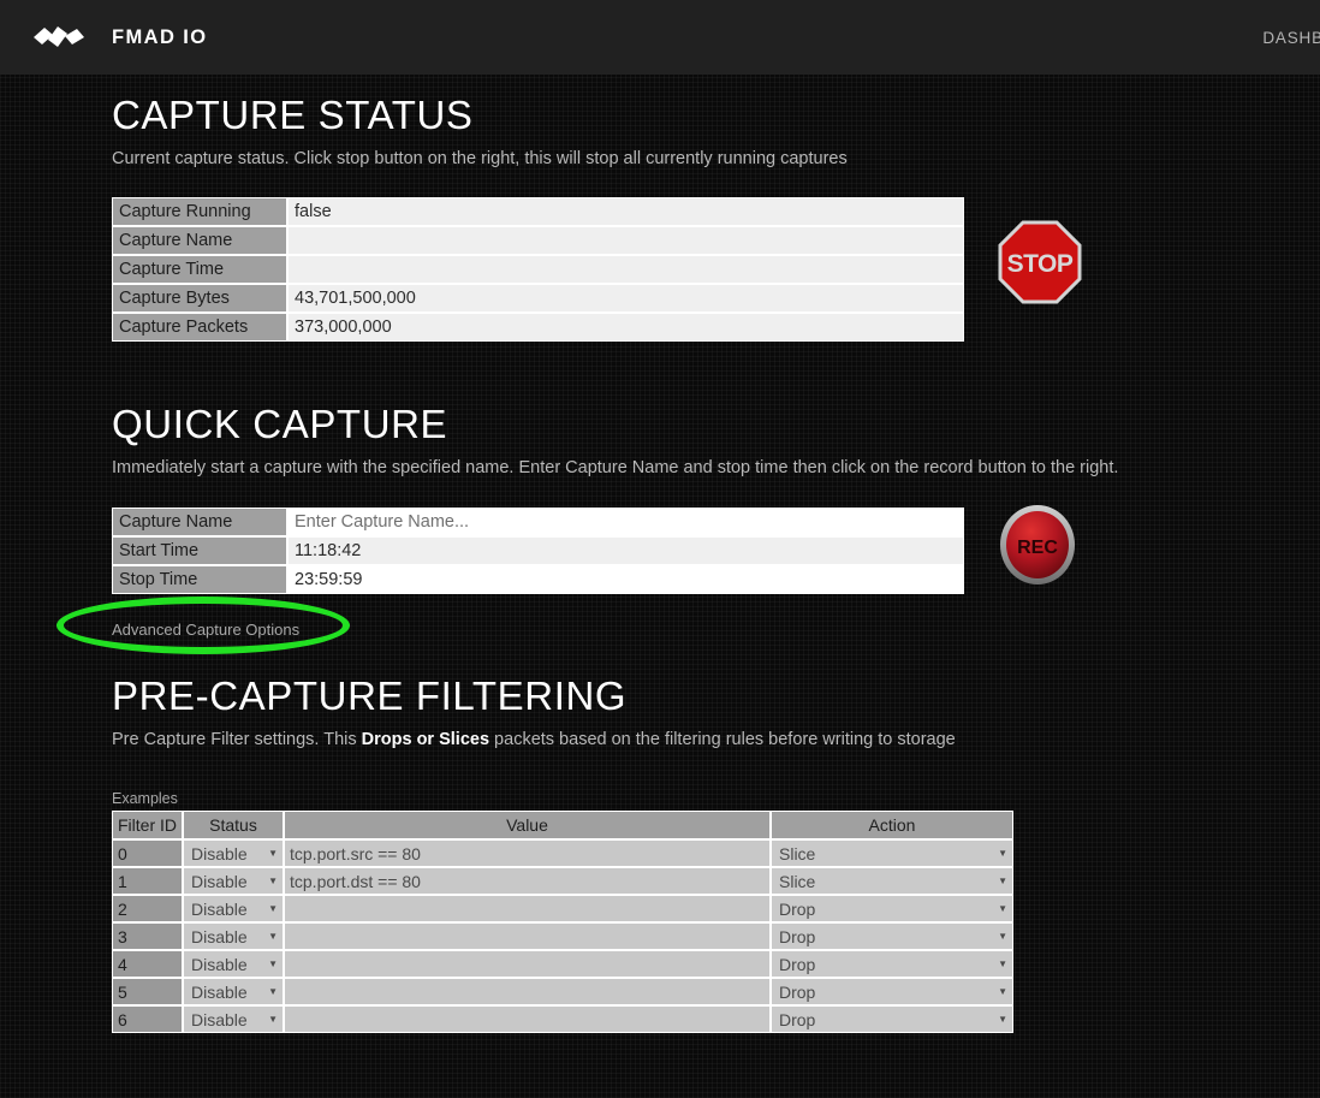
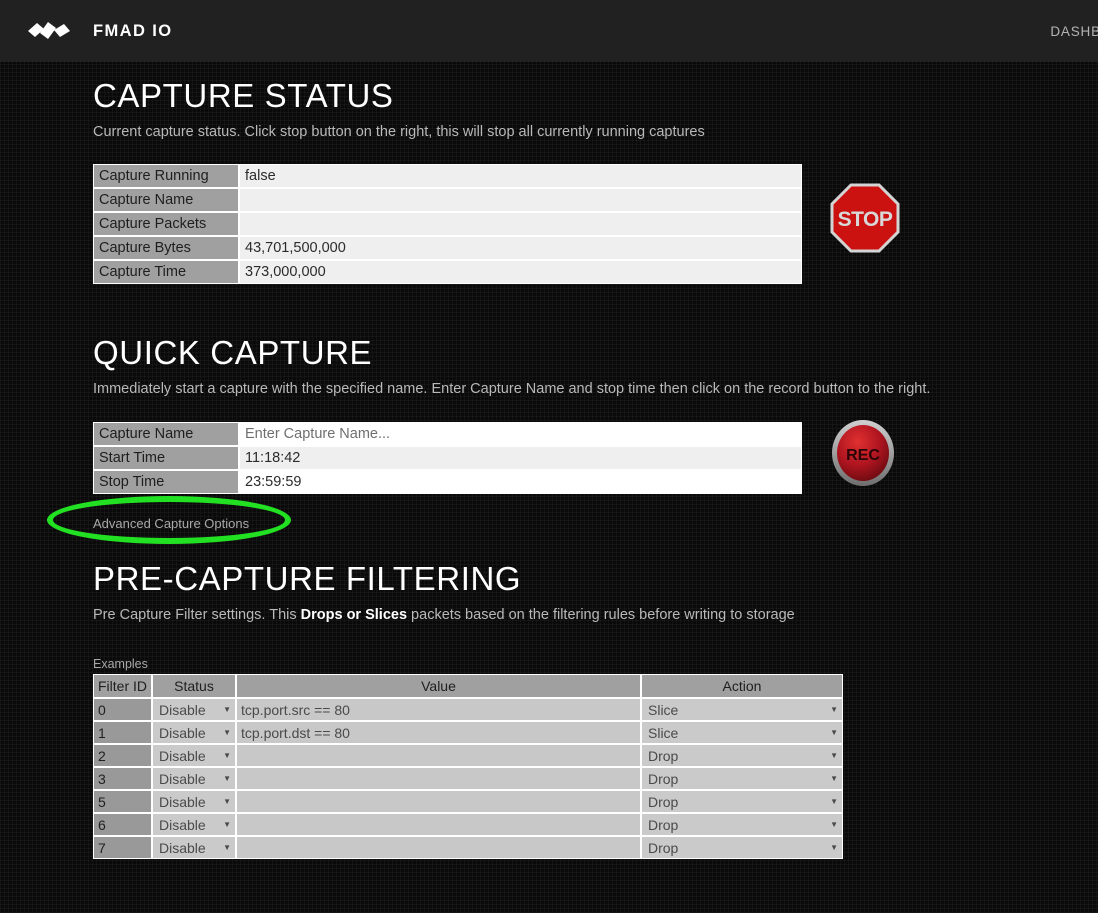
  FMAD IO
  DASHB
  CAPTURE STATUS
  Current capture status. Click stop button on the right, this will stop all currently running captures
  Capture Running	false
  Capture Name
- Capture Time
+ Capture Packets
  Capture Bytes	43,701,500,000
- Capture Packets	373,000,000
+ Capture Time	373,000,000
  STOP
  QUICK CAPTURE
  Immediately start a capture with the specified name. Enter Capture Name and stop time then click on the record button to the right.
  Capture Name	Enter Capture Name...
  Start Time	11:18:42
  Stop Time	23:59:59
  REC
  Advanced Capture Options
  PRE-CAPTURE FILTERING
  Pre Capture Filter settings. This Drops or Slices packets based on the filtering rules before writing to storage
  Examples
  Filter ID	Status	Value	Action
  0	Disable ▼	tcp.port.src == 80	Slice ▼
  1	Disable ▼	tcp.port.dst == 80	Slice ▼
  2	Disable ▼		Drop ▼
  3	Disable ▼		Drop ▼
- 4	Disable ▼		Drop ▼
  5	Disable ▼		Drop ▼
  6	Disable ▼		Drop ▼
+ 7	Disable ▼		Drop ▼
